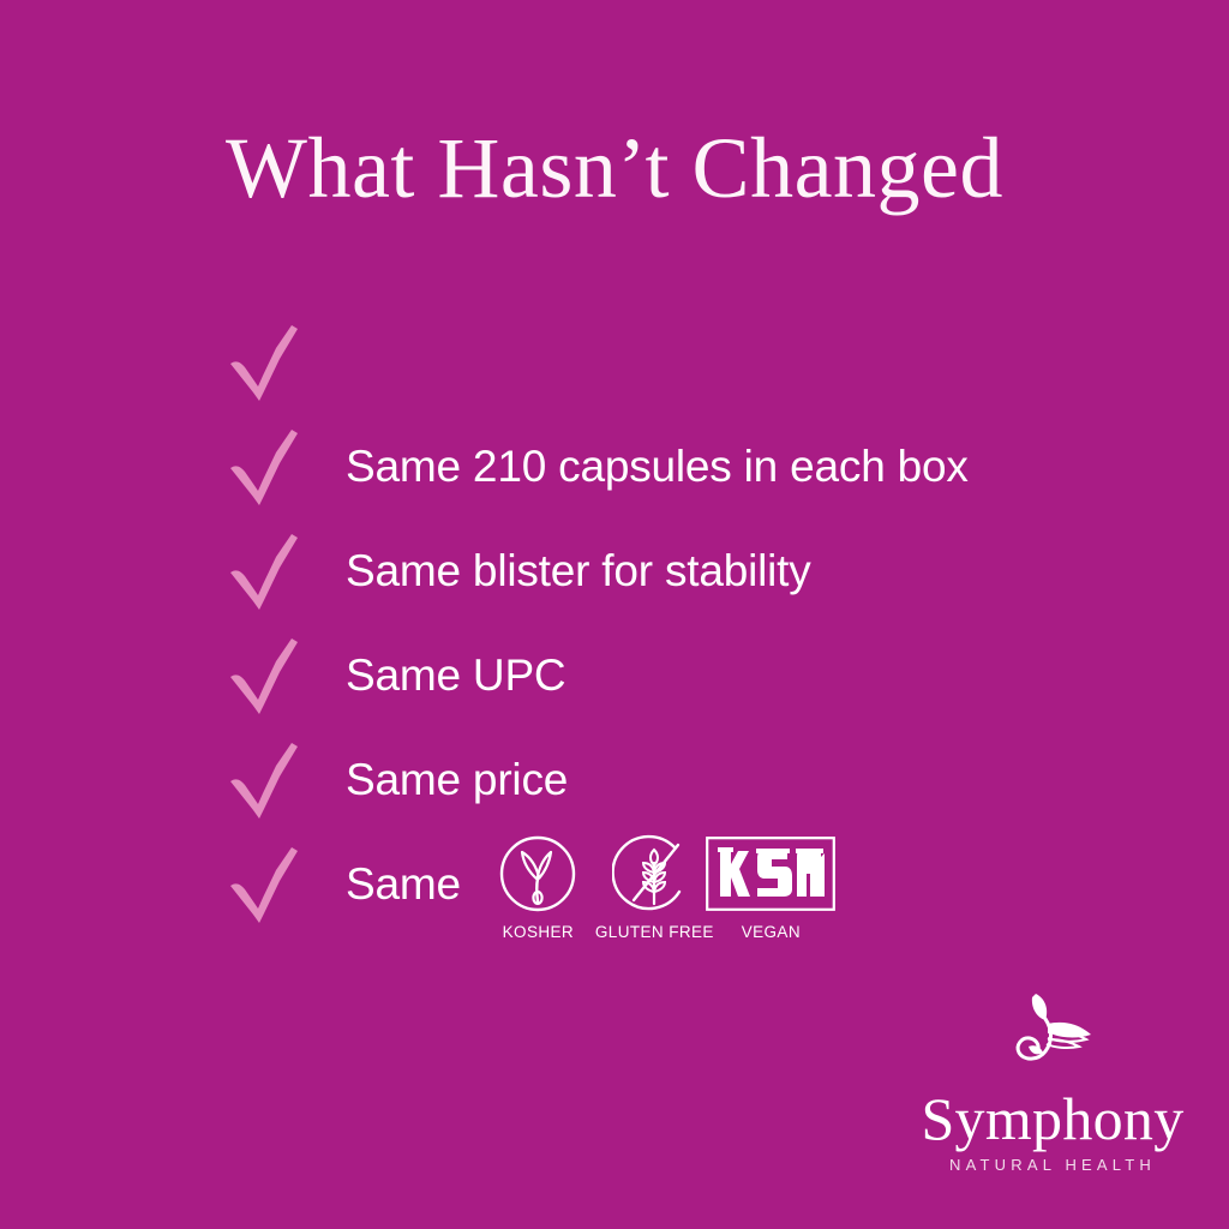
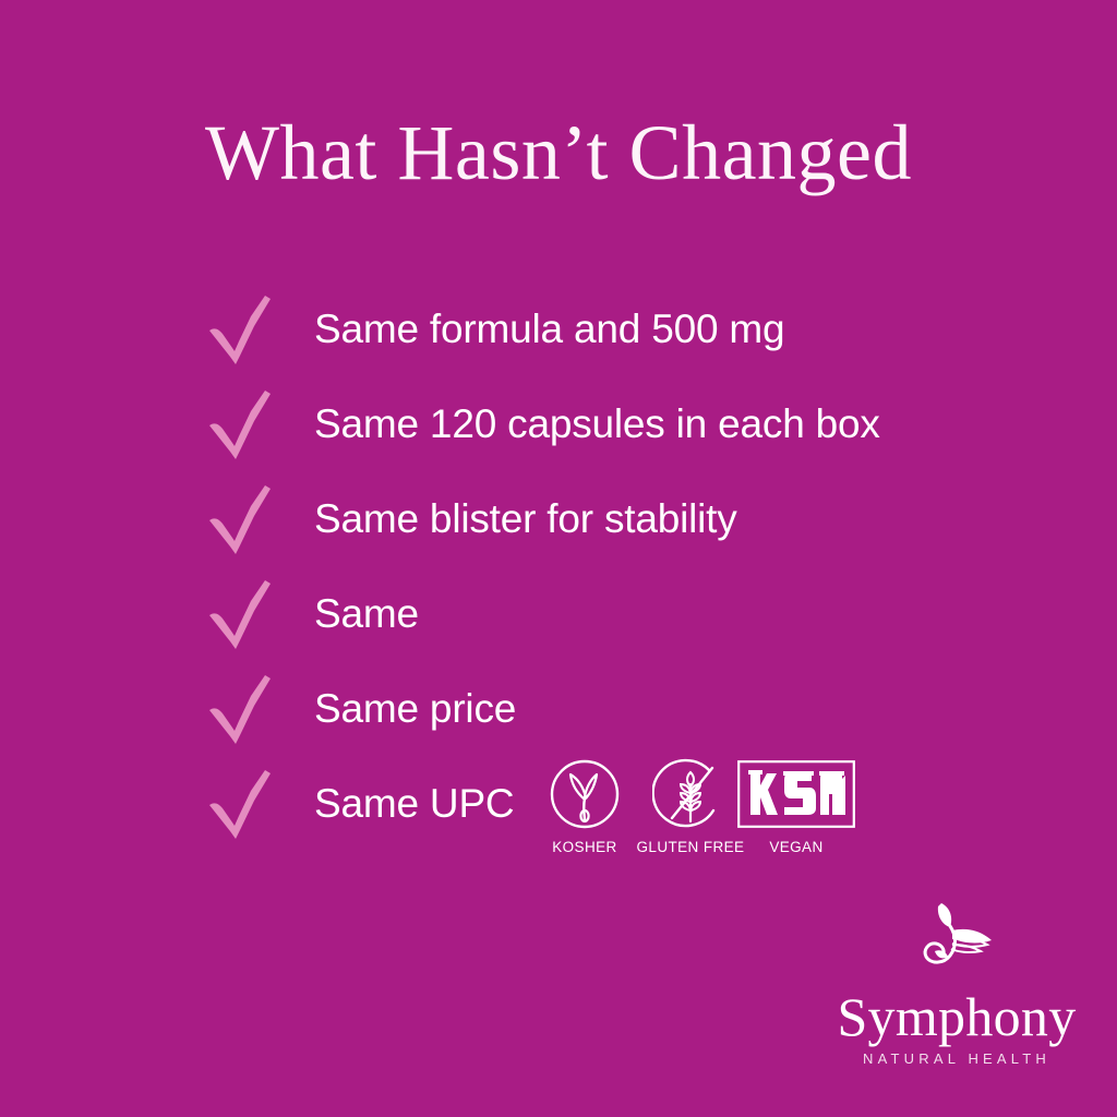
  What Hasn’t Changed
+ Same formula and 500 mg
- Same 210 capsules in each box
+ Same 120 capsules in each box
  Same blister for stability
- Same UPC
+ Same
  Same price
- Same
+ Same UPC
  KOSHER
  GLUTEN FREE
  VEGAN
  Symphony
  NATURAL HEALTH
